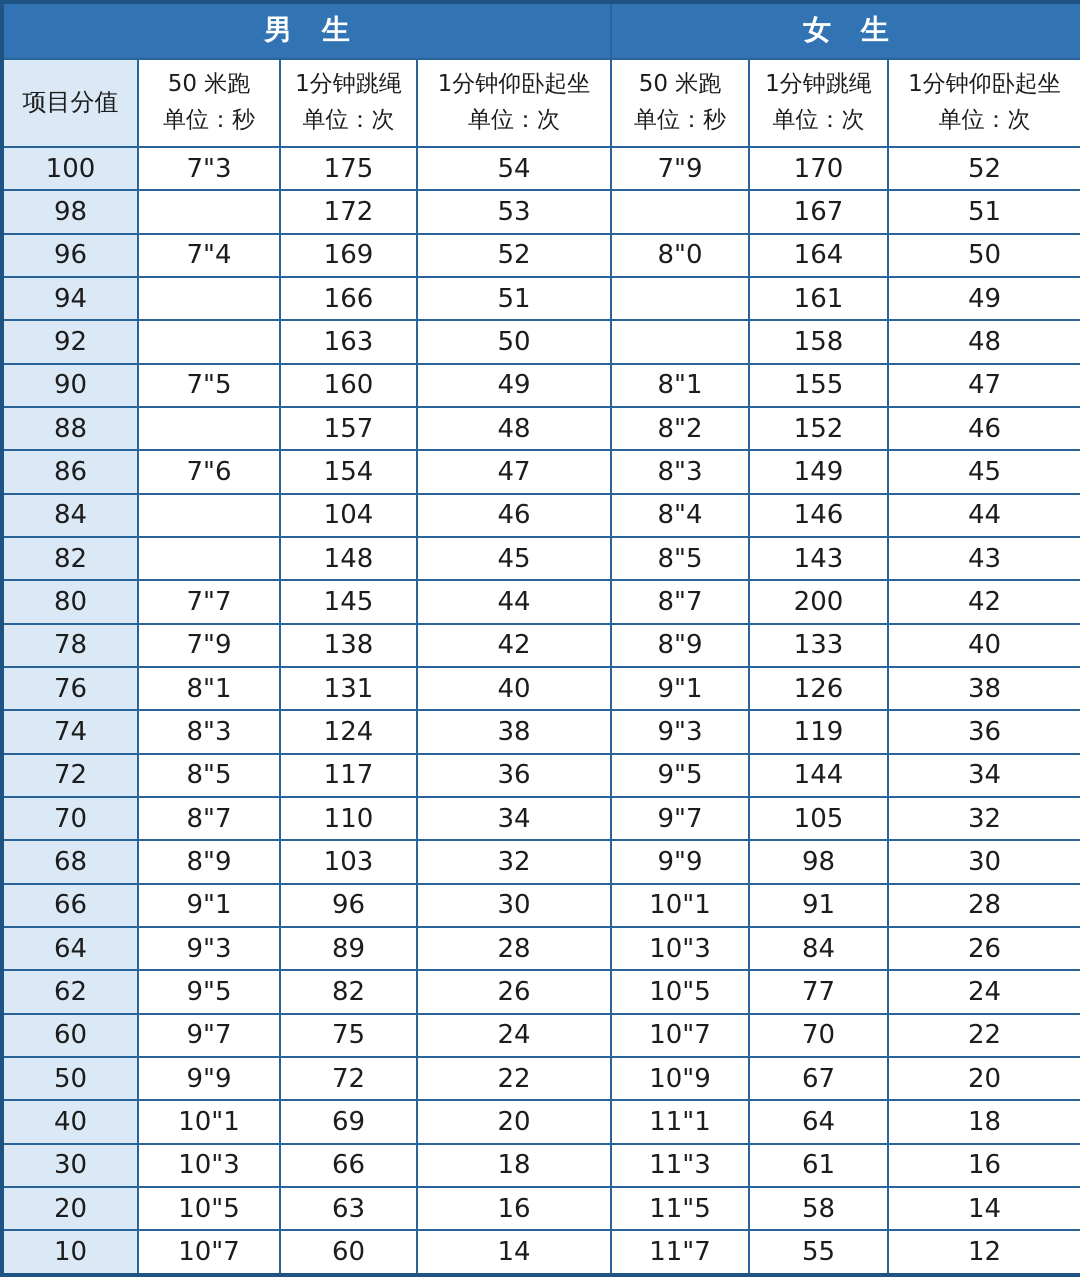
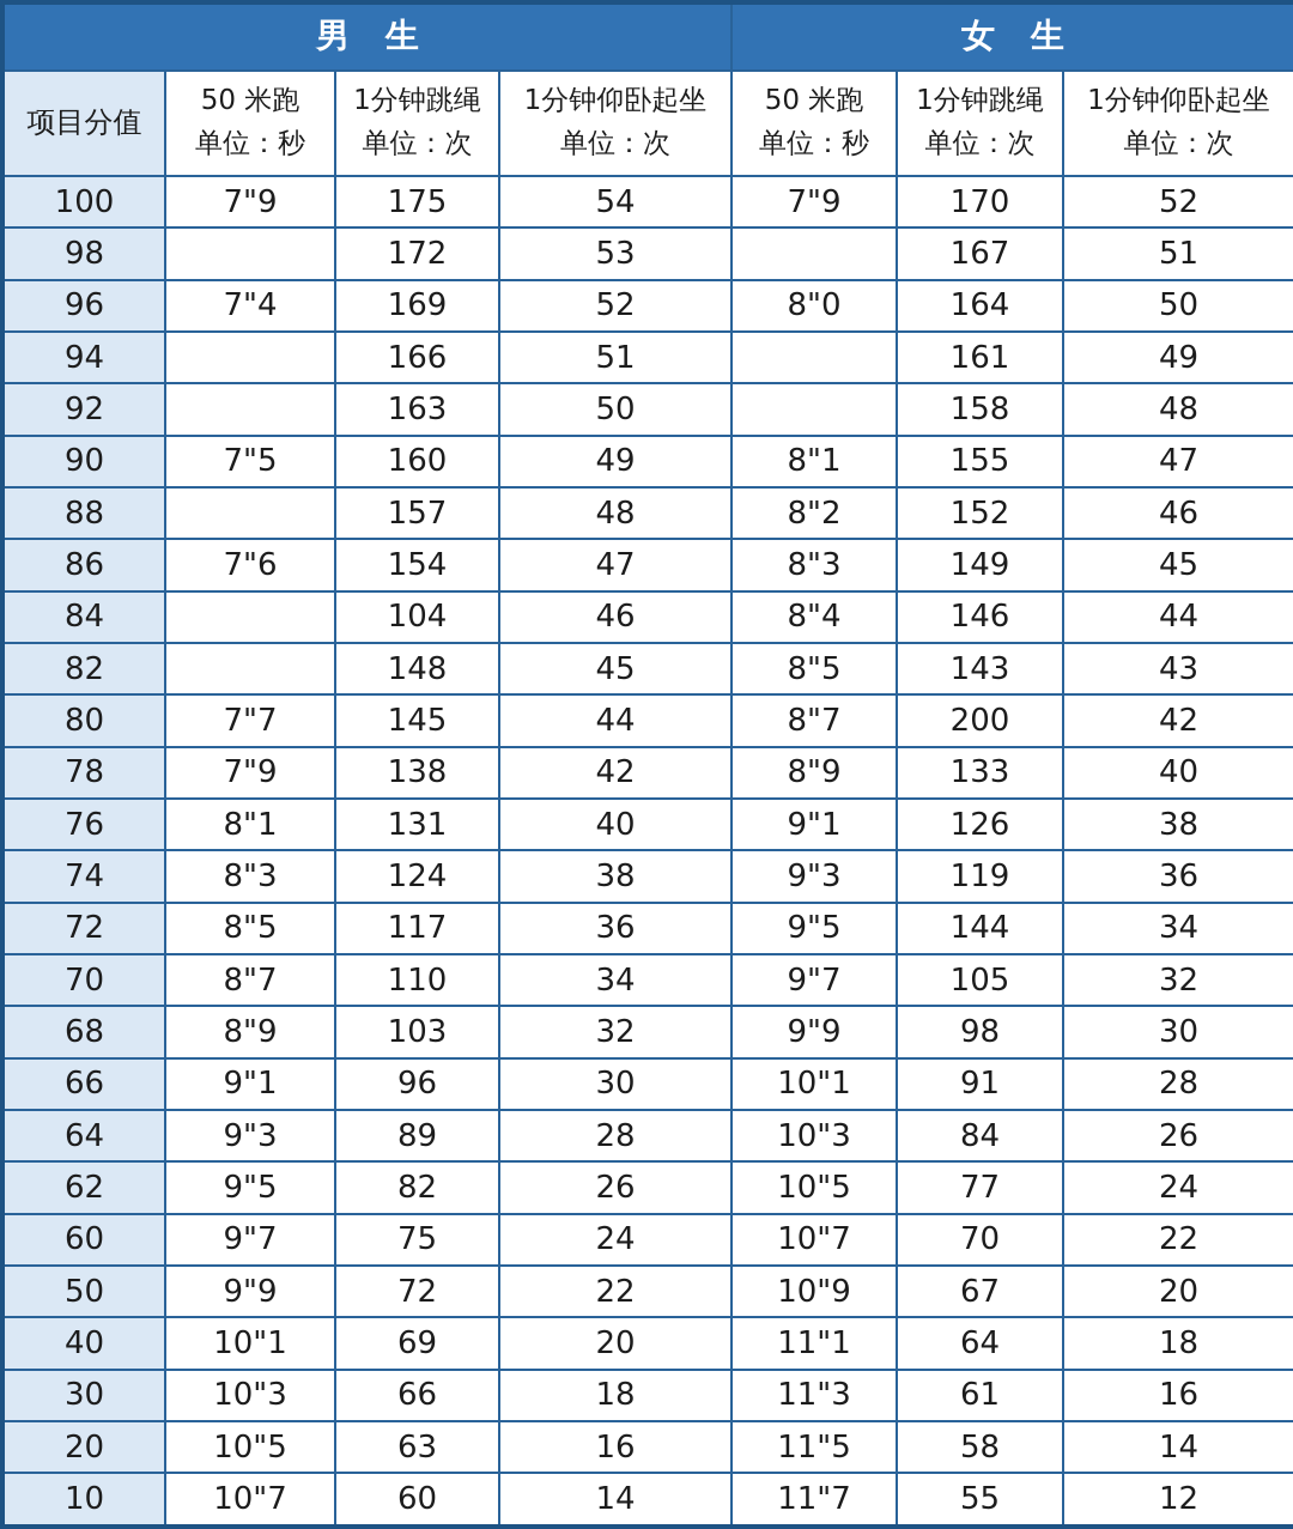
  男 生	女 生
  项目分值	50 米跑 单位：秒	1分钟跳绳 单位：次	1分钟仰卧起坐 单位：次	50 米跑 单位：秒	1分钟跳绳 单位：次	1分钟仰卧起坐 单位：次
- 100	7"3	175	54	7"9	170	52
+ 100	7"9	175	54	7"9	170	52
  98		172	53		167	51
  96	7"4	169	52	8"0	164	50
  94		166	51		161	49
  92		163	50		158	48
  90	7"5	160	49	8"1	155	47
  88		157	48	8"2	152	46
  86	7"6	154	47	8"3	149	45
  84		104	46	8"4	146	44
  82		148	45	8"5	143	43
  80	7"7	145	44	8"7	200	42
  78	7"9	138	42	8"9	133	40
  76	8"1	131	40	9"1	126	38
  74	8"3	124	38	9"3	119	36
  72	8"5	117	36	9"5	144	34
  70	8"7	110	34	9"7	105	32
  68	8"9	103	32	9"9	98	30
  66	9"1	96	30	10"1	91	28
  64	9"3	89	28	10"3	84	26
  62	9"5	82	26	10"5	77	24
  60	9"7	75	24	10"7	70	22
  50	9"9	72	22	10"9	67	20
  40	10"1	69	20	11"1	64	18
  30	10"3	66	18	11"3	61	16
  20	10"5	63	16	11"5	58	14
  10	10"7	60	14	11"7	55	12
